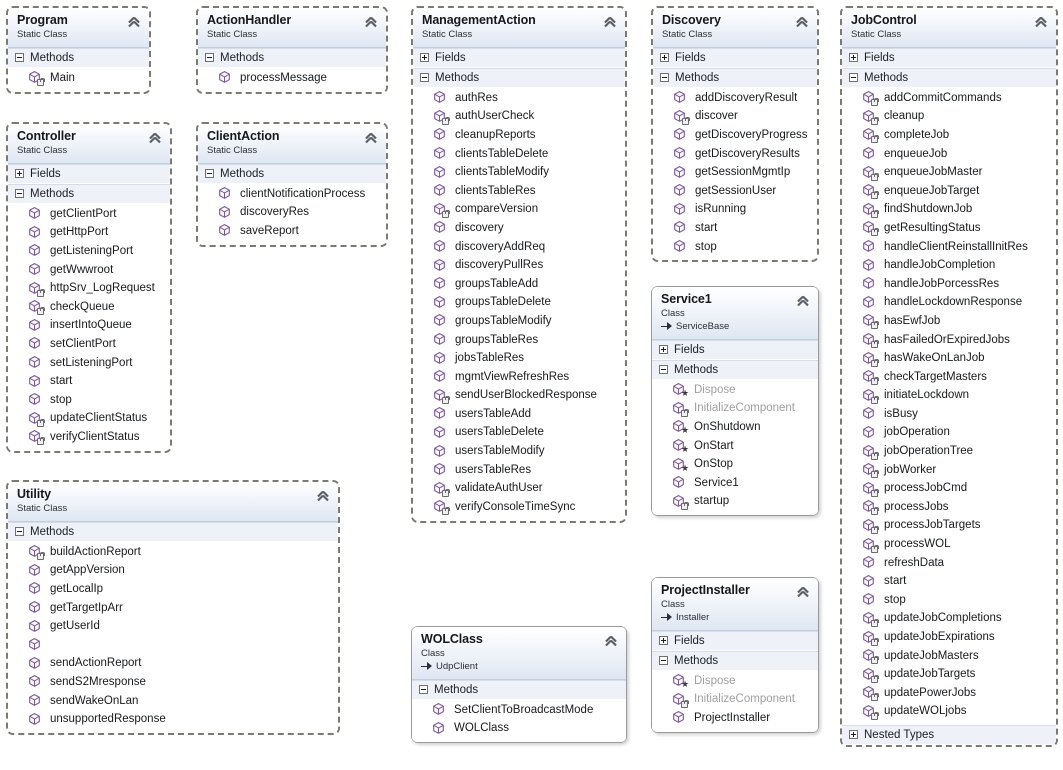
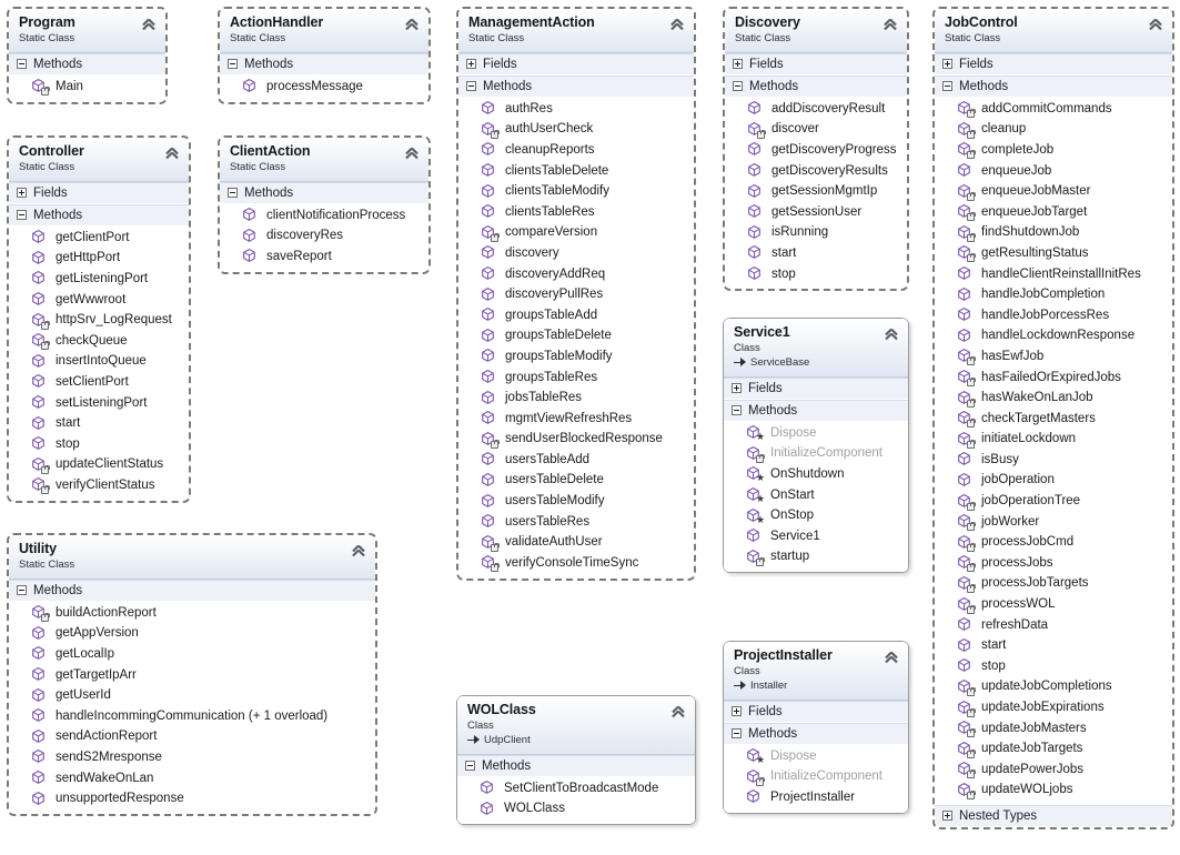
  Program
  Static Class
  Methods
  Main
  Controller
  Static Class
  Fields
  Methods
  getClientPort
  getHttpPort
  getListeningPort
  getWwwroot
  httpSrv_LogRequest
  checkQueue
  insertIntoQueue
  setClientPort
  setListeningPort
  start
  stop
  updateClientStatus
  verifyClientStatus
  Utility
  Static Class
  Methods
  buildActionReport
  getAppVersion
  getLocalIp
  getTargetIpArr
  getUserId
+ handleIncommingCommunication (+ 1 overload)
  sendActionReport
  sendS2Mresponse
  sendWakeOnLan
  unsupportedResponse
  ActionHandler
  Static Class
  Methods
  processMessage
  ClientAction
  Static Class
  Methods
  clientNotificationProcess
  discoveryRes
  saveReport
  ManagementAction
  Static Class
  Fields
  Methods
  authRes
  authUserCheck
  cleanupReports
  clientsTableDelete
  clientsTableModify
  clientsTableRes
  compareVersion
  discovery
  discoveryAddReq
  discoveryPullRes
  groupsTableAdd
  groupsTableDelete
  groupsTableModify
  groupsTableRes
  jobsTableRes
  mgmtViewRefreshRes
  sendUserBlockedResponse
  usersTableAdd
  usersTableDelete
  usersTableModify
  usersTableRes
  validateAuthUser
  verifyConsoleTimeSync
  WOLClass
  Class
  UdpClient
  Methods
  SetClientToBroadcastMode
  WOLClass
  Discovery
  Static Class
  Fields
  Methods
  addDiscoveryResult
  discover
  getDiscoveryProgress
  getDiscoveryResults
  getSessionMgmtIp
  getSessionUser
  isRunning
  start
  stop
  Service1
  Class
  ServiceBase
  Fields
  Methods
  ★
  Dispose
  InitializeComponent
  ★
  OnShutdown
  ★
  OnStart
  ★
  OnStop
  Service1
  startup
  ProjectInstaller
  Class
  Installer
  Fields
  Methods
  ★
  Dispose
  InitializeComponent
  ProjectInstaller
  JobControl
  Static Class
  Fields
  Methods
  addCommitCommands
  cleanup
  completeJob
  enqueueJob
  enqueueJobMaster
  enqueueJobTarget
  findShutdownJob
  getResultingStatus
  handleClientReinstallInitRes
  handleJobCompletion
  handleJobPorcessRes
  handleLockdownResponse
  hasEwfJob
  hasFailedOrExpiredJobs
  hasWakeOnLanJob
  checkTargetMasters
  initiateLockdown
  isBusy
  jobOperation
  jobOperationTree
  jobWorker
  processJobCmd
  processJobs
  processJobTargets
  processWOL
  refreshData
  start
  stop
  updateJobCompletions
  updateJobExpirations
  updateJobMasters
  updateJobTargets
  updatePowerJobs
  updateWOLjobs
  Nested Types
